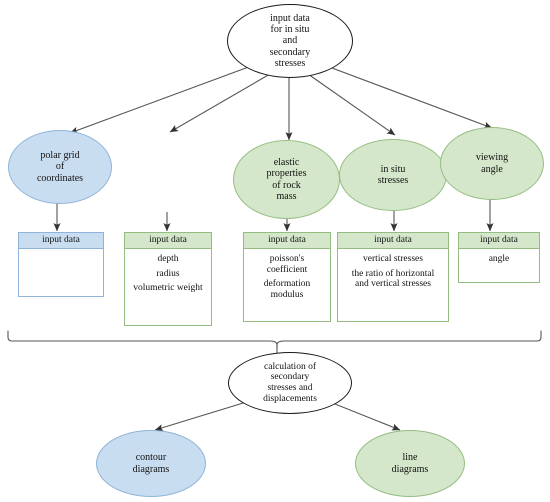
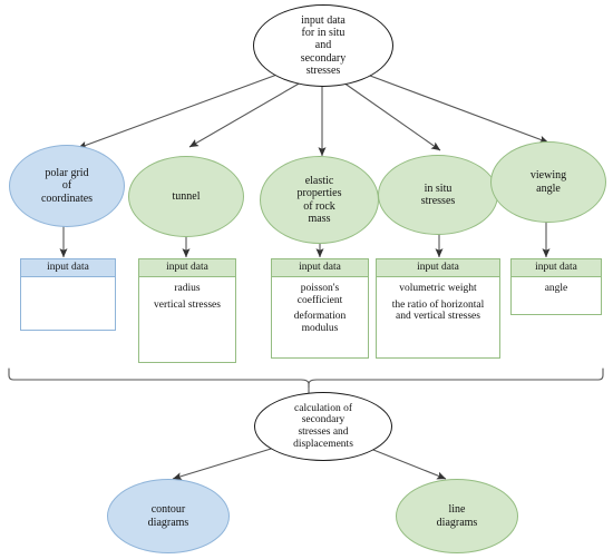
  input data
  for in situ
  and
  secondary
  stresses
  polar grid
  of
  coordinates
+ tunnel
  elastic
  properties
  of rock
  mass
  in situ
  stresses
  viewing
  angle
  input data
  input data
- depth
  radius
- volumetric weight
+ vertical stresses
  input data
  poisson's
  coefficient
  deformation
  modulus
  input data
- vertical stresses
+ volumetric weight
  the ratio of horizontal
  and vertical stresses
  input data
  angle
  calculation of
  secondary
  stresses and
  displacements
  contour
  diagrams
  line
  diagrams
